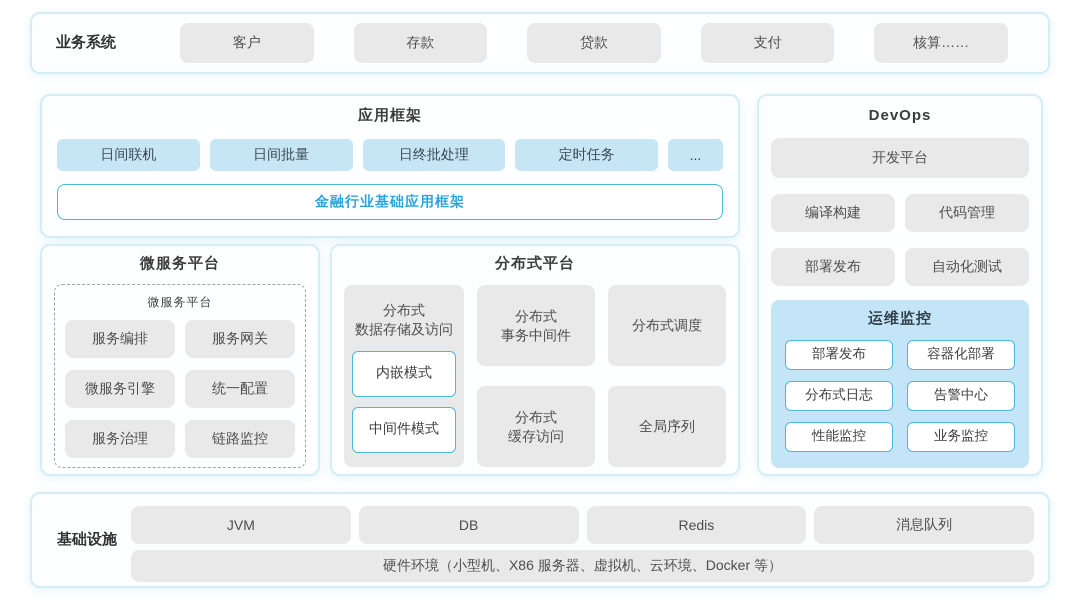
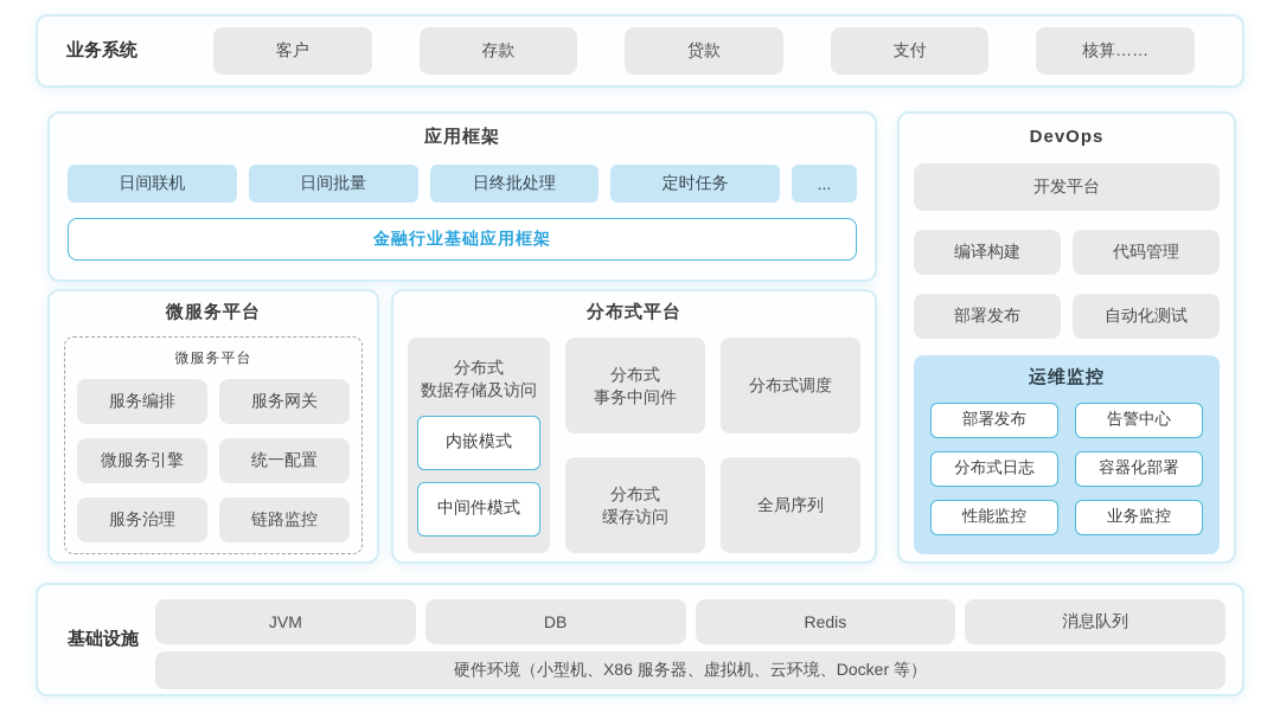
  业务系统
  客户
  存款
  贷款
  支付
  核算……
  应用框架
  日间联机
  日间批量
  日终批处理
  定时任务
  ...
  金融行业基础应用框架
  DevOps
  开发平台
  编译构建
  代码管理
  部署发布
  自动化测试
  运维监控
  部署发布
- 容器化部署
+ 告警中心
  分布式日志
- 告警中心
+ 容器化部署
  性能监控
  业务监控
  微服务平台
  微服务平台
  服务编排
  服务网关
  微服务引擎
  统一配置
  服务治理
  链路监控
  分布式平台
  分布式
  数据存储及访问
  内嵌模式
  中间件模式
  分布式
  事务中间件
  分布式调度
  分布式
  缓存访问
  全局序列
  基础设施
  JVM
  DB
  Redis
  消息队列
  硬件环境（小型机、X86 服务器、虚拟机、云环境、Docker 等）
